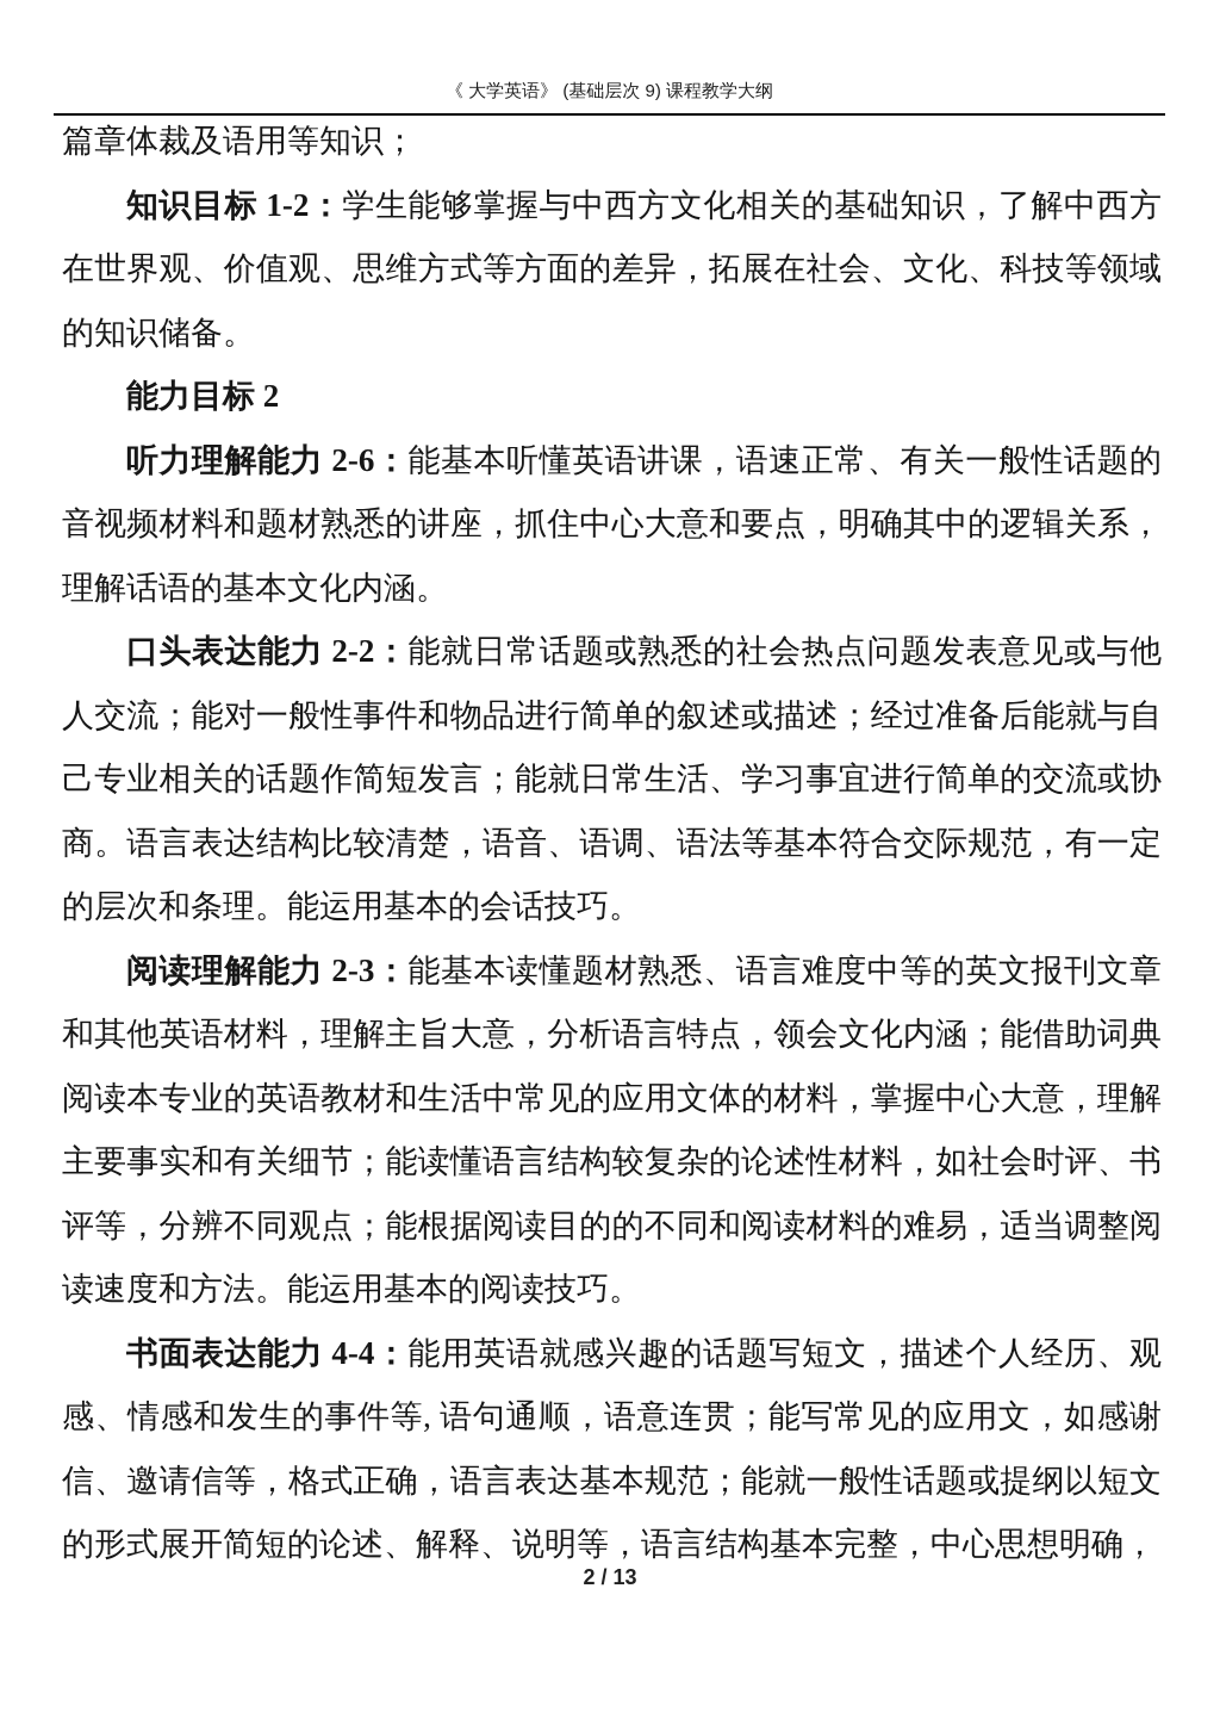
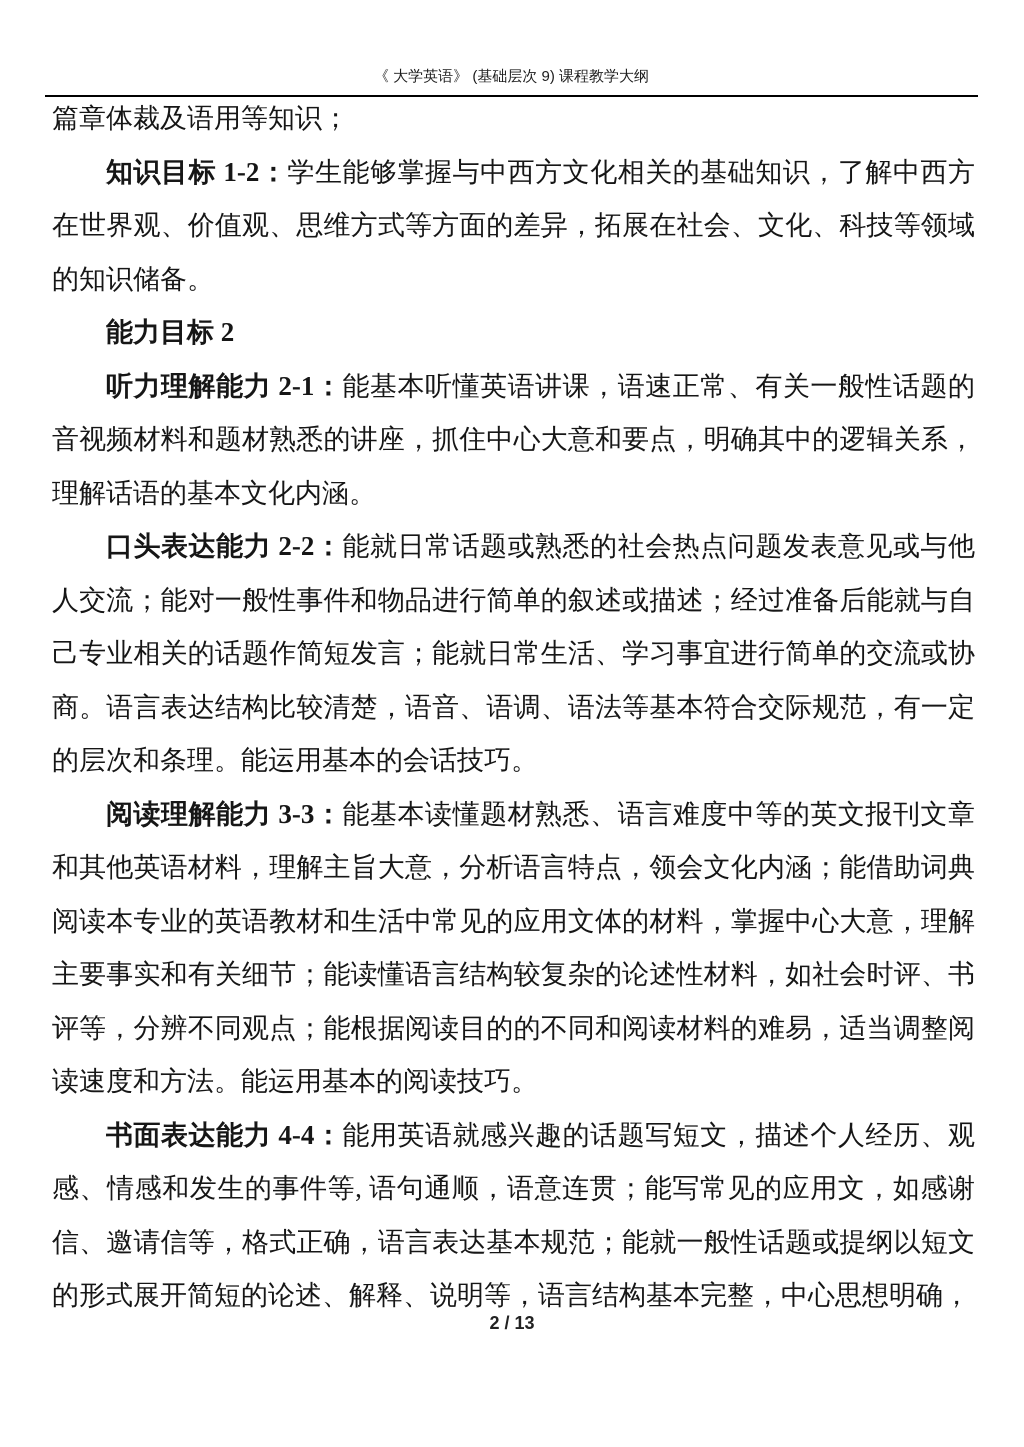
  《 大学英语》 (基础层次 9) 课程教学大纲
  篇章体裁及语用等知识；
  知识目标 1-2：学生能够掌握与中西方文化相关的基础知识，了解中西方在世界观、价值观、思维方式等方面的差异，拓展在社会、文化、科技等领域的知识储备。
  能力目标 2
- 听力理解能力 2-6：能基本听懂英语讲课，语速正常、有关一般性话题的音视频材料和题材熟悉的讲座，抓住中心大意和要点，明确其中的逻辑关系，理解话语的基本文化内涵。
+ 听力理解能力 2-1：能基本听懂英语讲课，语速正常、有关一般性话题的音视频材料和题材熟悉的讲座，抓住中心大意和要点，明确其中的逻辑关系，理解话语的基本文化内涵。
  口头表达能力 2-2：能就日常话题或熟悉的社会热点问题发表意见或与他人交流；能对一般性事件和物品进行简单的叙述或描述；经过准备后能就与自己专业相关的话题作简短发言；能就日常生活、学习事宜进行简单的交流或协商。语言表达结构比较清楚，语音、语调、语法等基本符合交际规范，有一定的层次和条理。能运用基本的会话技巧。
- 阅读理解能力 2-3：能基本读懂题材熟悉、语言难度中等的英文报刊文章和其他英语材料，理解主旨大意，分析语言特点，领会文化内涵；能借助词典阅读本专业的英语教材和生活中常见的应用文体的材料，掌握中心大意，理解主要事实和有关细节；能读懂语言结构较复杂的论述性材料，如社会时评、书评等，分辨不同观点；能根据阅读目的的不同和阅读材料的难易，适当调整阅读速度和方法。能运用基本的阅读技巧。
+ 阅读理解能力 3-3：能基本读懂题材熟悉、语言难度中等的英文报刊文章和其他英语材料，理解主旨大意，分析语言特点，领会文化内涵；能借助词典阅读本专业的英语教材和生活中常见的应用文体的材料，掌握中心大意，理解主要事实和有关细节；能读懂语言结构较复杂的论述性材料，如社会时评、书评等，分辨不同观点；能根据阅读目的的不同和阅读材料的难易，适当调整阅读速度和方法。能运用基本的阅读技巧。
  书面表达能力 4-4：能用英语就感兴趣的话题写短文，描述个人经历、观感、情感和发生的事件等, 语句通顺，语意连贯；能写常见的应用文，如感谢信、邀请信等，格式正确，语言表达基本规范；能就一般性话题或提纲以短文的形式展开简短的论述、解释、说明等，语言结构基本完整，中心思想明确，
  2 / 13
